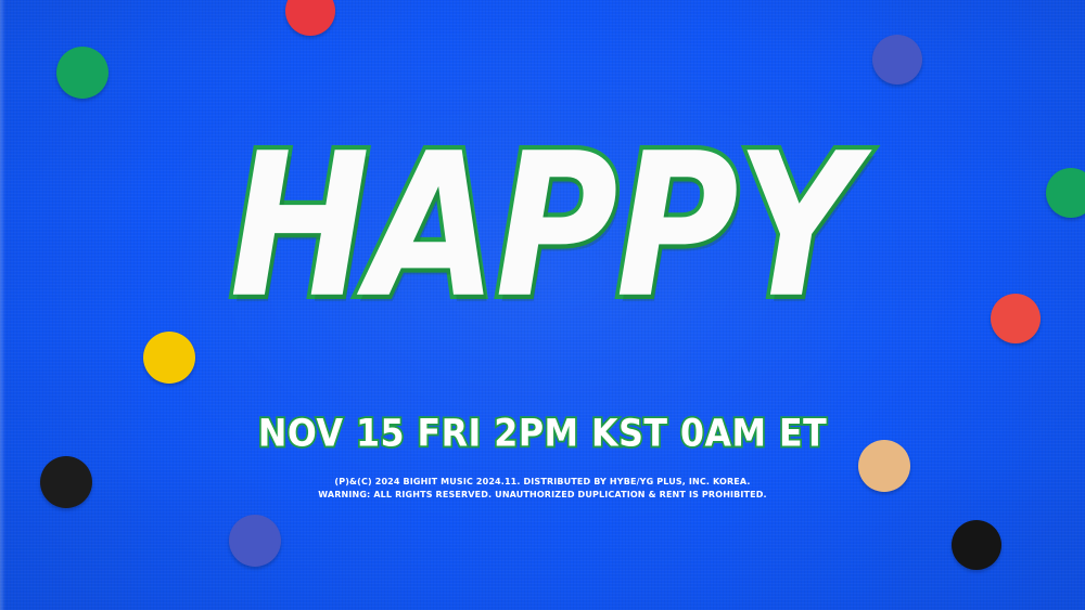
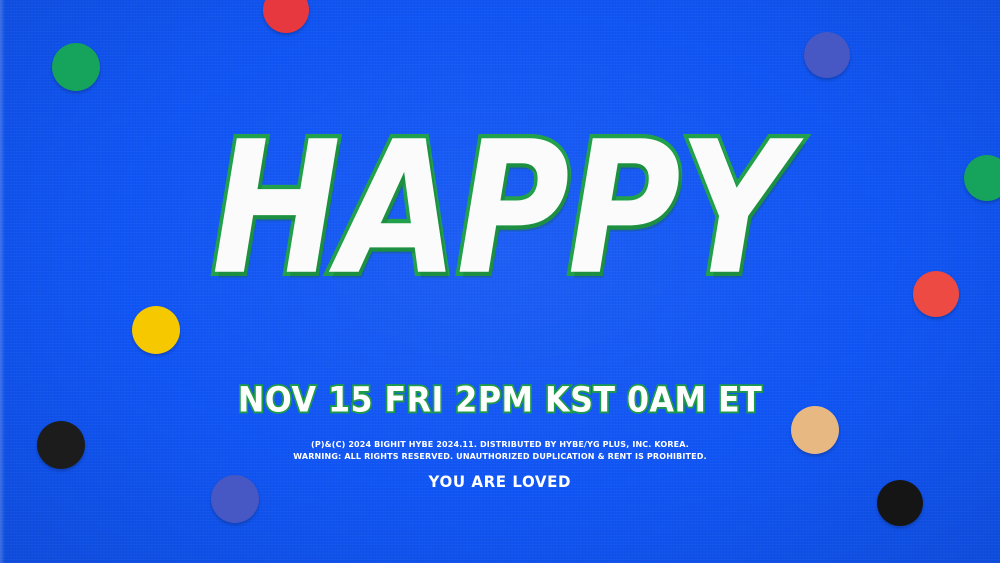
  HAPPY
  NOV 15 FRI 2PM KST 0AM ET
- (P)&(C) 2024 BIGHIT MUSIC 2024.11. DISTRIBUTED BY HYBE/YG PLUS, INC. KOREA.
+ (P)&(C) 2024 BIGHIT HYBE 2024.11. DISTRIBUTED BY HYBE/YG PLUS, INC. KOREA.
  WARNING: ALL RIGHTS RESERVED. UNAUTHORIZED DUPLICATION & RENT IS PROHIBITED.
+ YOU ARE LOVED
